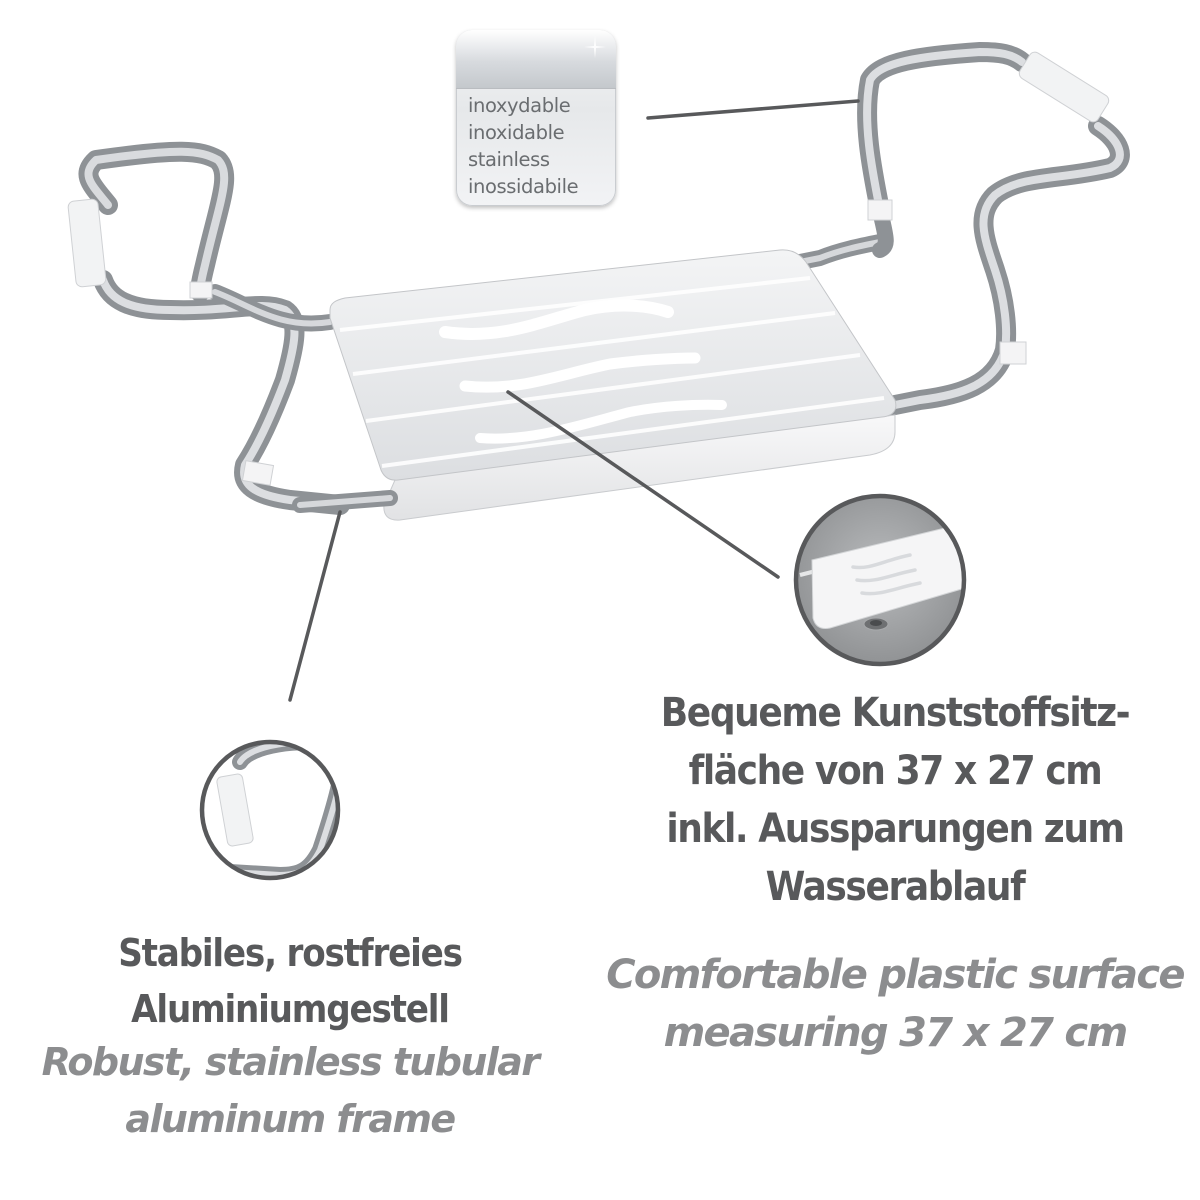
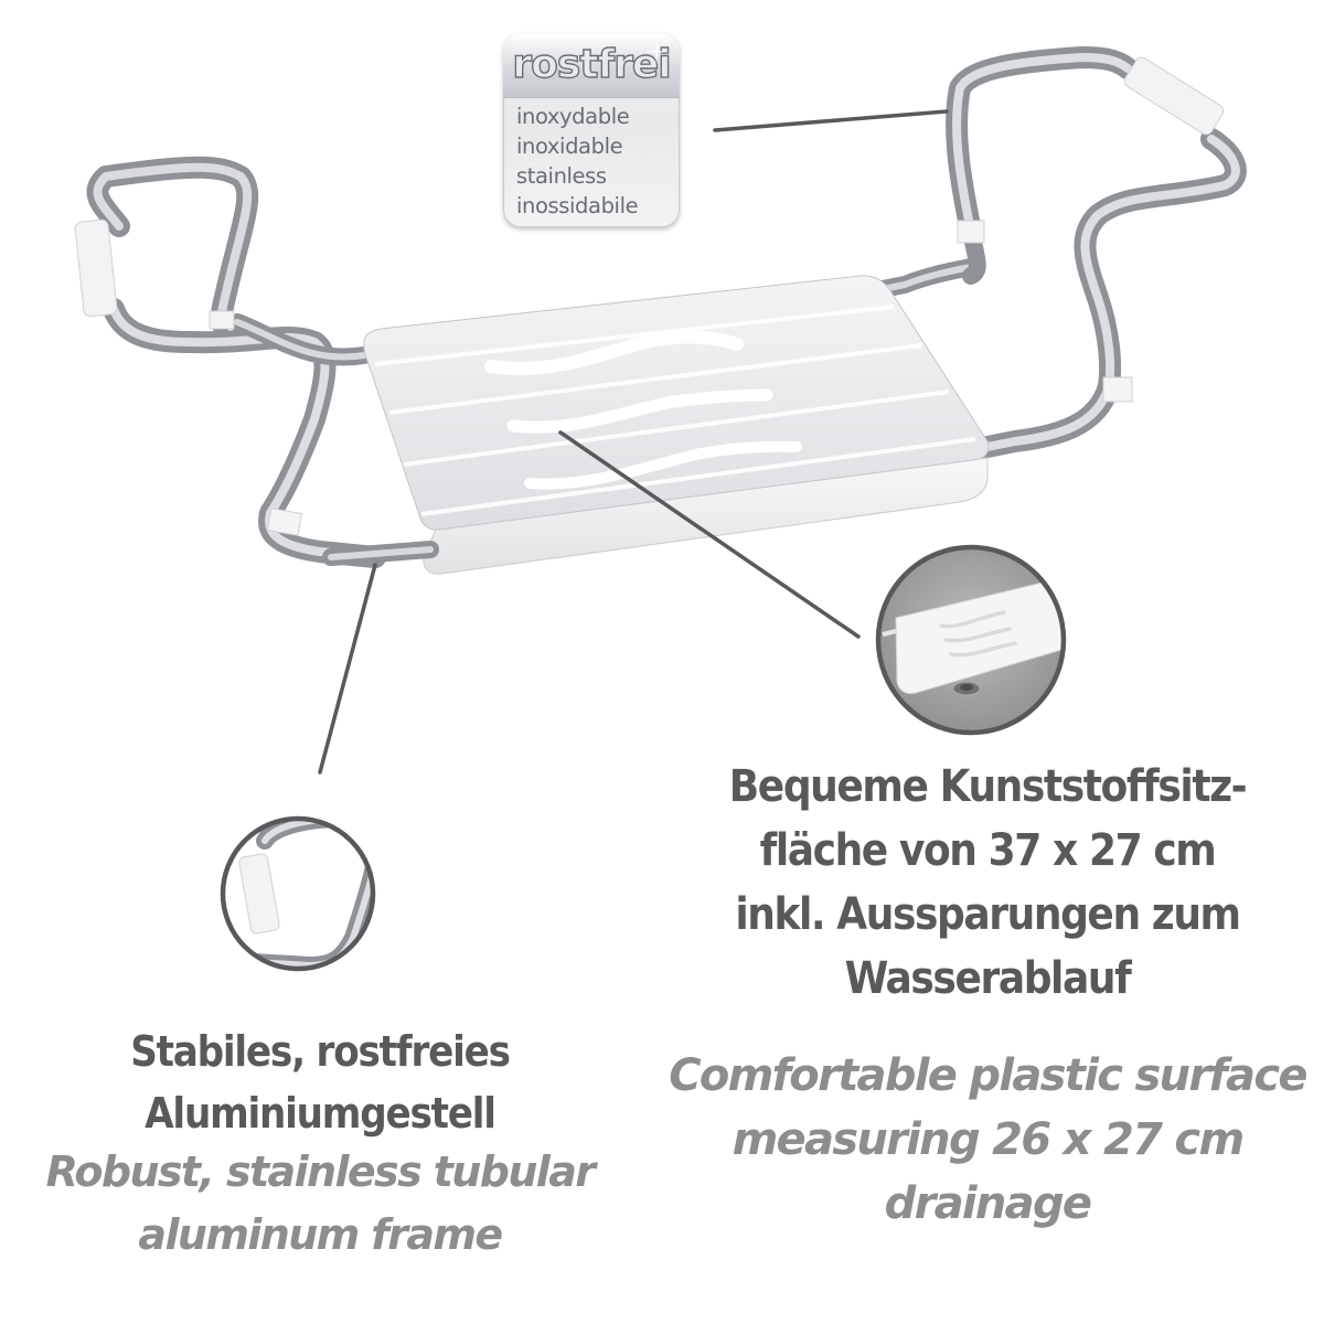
+ rostfrei
  inoxydable
  inoxidable
  stainless
  inossidabile
  Stabiles, rostfreies
  Aluminiumgestell
  Robust, stainless tubular
  aluminum frame
  Bequeme Kunststoffsitz-
  fläche von 37 x 27 cm
  inkl. Aussparungen zum
  Wasserablauf
  Comfortable plastic surface
- measuring 37 x 27 cm
+ measuring 26 x 27 cm
+ drainage
